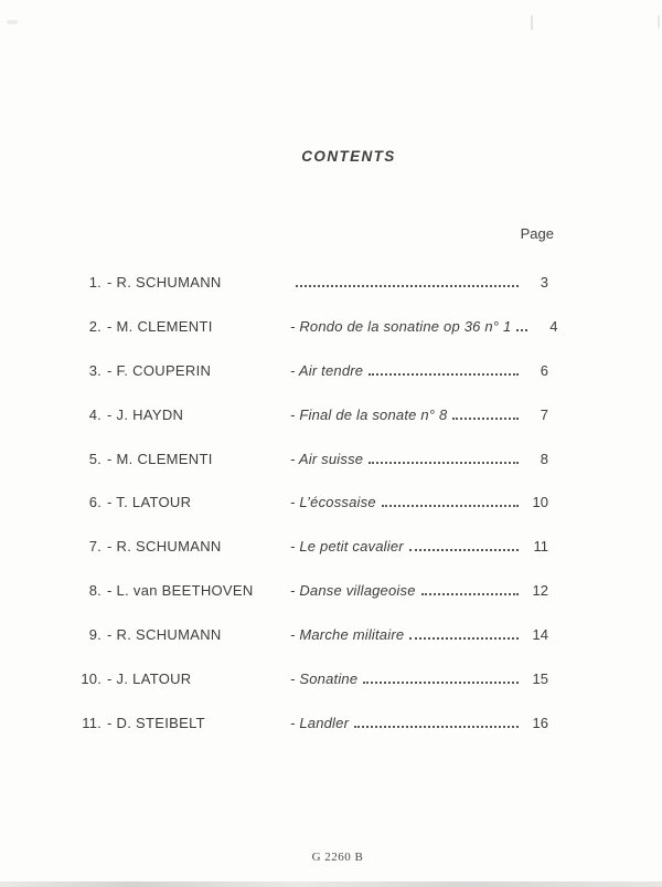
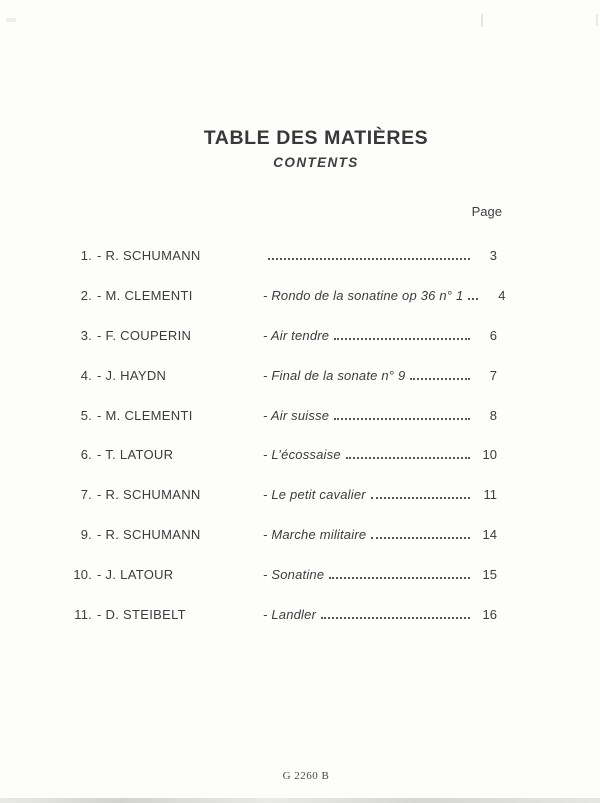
+ TABLE DES MATIÈRES
  CONTENTS
  Page
  1.
  - R. SCHUMANN
  3
  2.
  - M. CLEMENTI
  - Rondo de la sonatine op 36 n° 1
  4
  3.
  - F. COUPERIN
  - Air tendre
  6
  4.
  - J. HAYDN
- - Final de la sonate n° 8
+ - Final de la sonate n° 9
  7
  5.
  - M. CLEMENTI
  - Air suisse
  8
  6.
  - T. LATOUR
  - L’écossaise
  10
  7.
  - R. SCHUMANN
  - Le petit cavalier
  11
- 8.
- - L. van BEETHOVEN
- - Danse villageoise
- 12
  9.
  - R. SCHUMANN
  - Marche militaire
  14
  10.
  - J. LATOUR
  - Sonatine
  15
  11.
  - D. STEIBELT
  - Landler
  16
  G 2260 B
